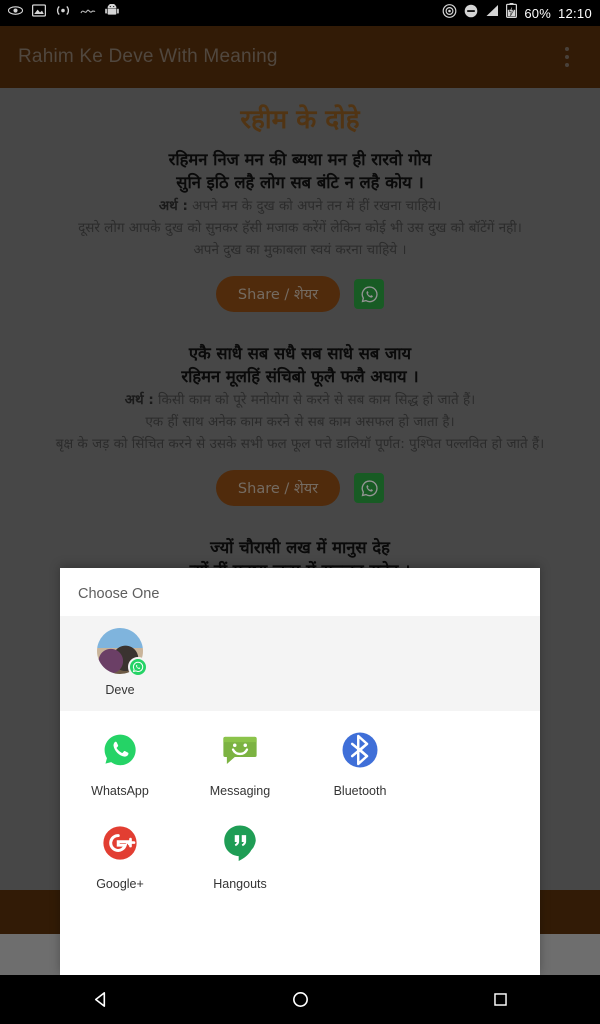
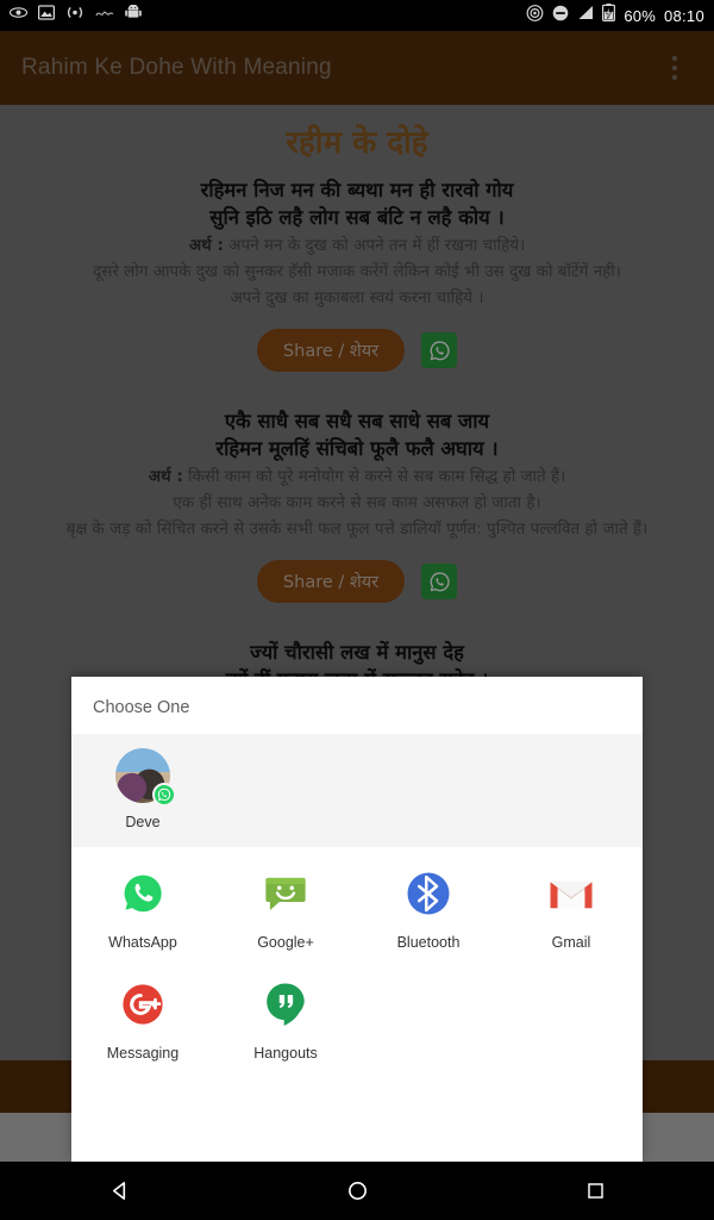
  60%
- 12:10
+ 08:10
- Rahim Ke Deve With Meaning
+ Rahim Ke Dohe With Meaning
  रहीम के दोहे
  रहिमन निज मन की ब्यथा मन ही रारवो गोय
  सुनि इठि लहै लोग सब बंटि न लहै कोय ।
  अर्थ : अपने मन के दुख को अपने तन में हीं रखना चाहिये।
  दूसरे लोग आपके दुख को सुनकर हॅसी मजाक करेंगें लेकिन कोई भी उस दुख को बॉटेंगें नही।
  अपने दुख का मुकाबला स्वयं करना चाहिये ।
  Share / शेयर
  एकै साधै सब सधै सब साधे सब जाय
  रहिमन मूलहिं संचिबो फूलै फलै अघाय ।
  अर्थ : किसी काम को पूरे मनोयोग से करने से सब काम सिद्ध हो जाते हैं।
  एक हीं साथ अनेक काम करने से सब काम असफल हो जाता है।
  बृक्ष के जड़ को सिंचित करने से उसके सभी फल फूल पत्ते डालियॉ पूर्णत: पुश्पित पल्लवित हो जाते हैं।
  Share / शेयर
  ज्यों चौरासी लख में मानुस देह
  Choose One
  Deve
  WhatsApp
- Messaging
+ Google+
  Bluetooth
+ Gmail
- Google+
+ Messaging
  Hangouts
